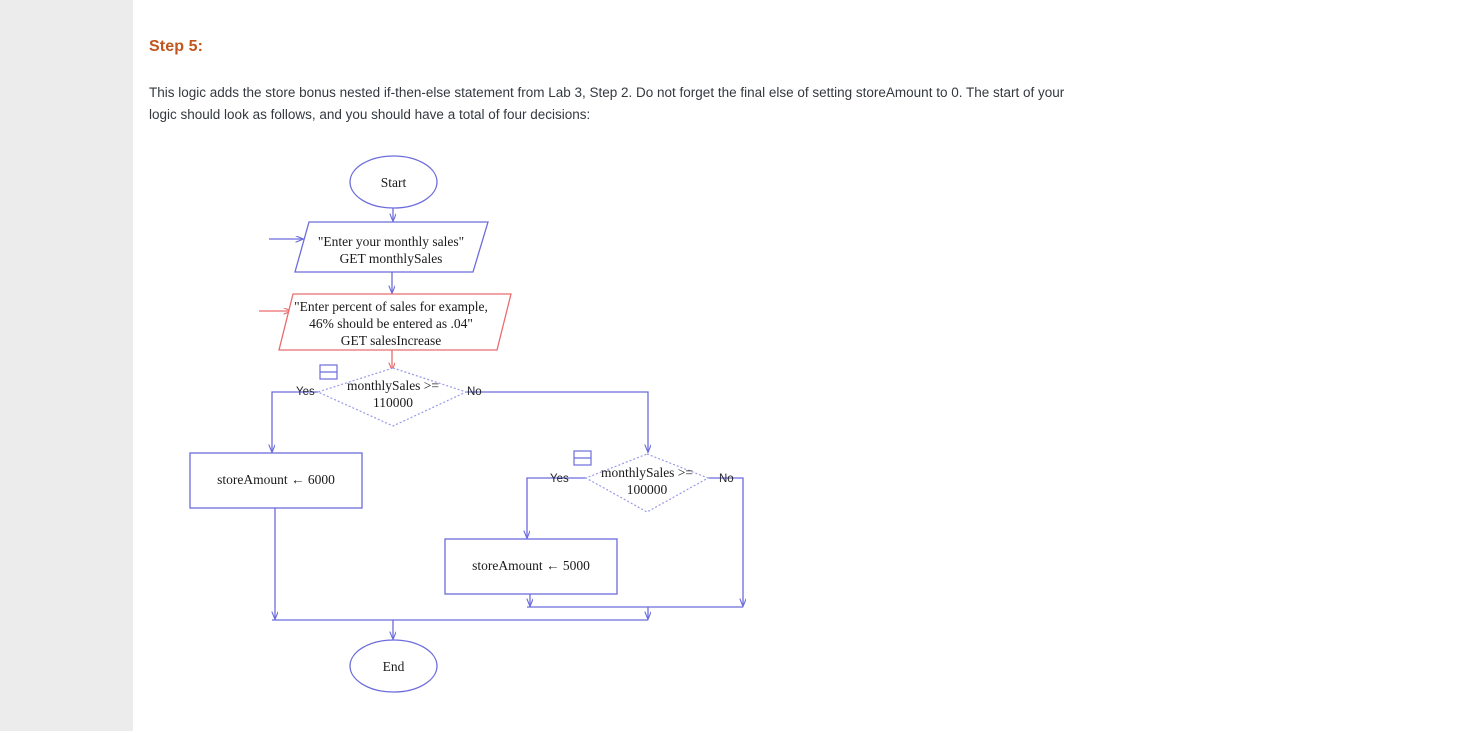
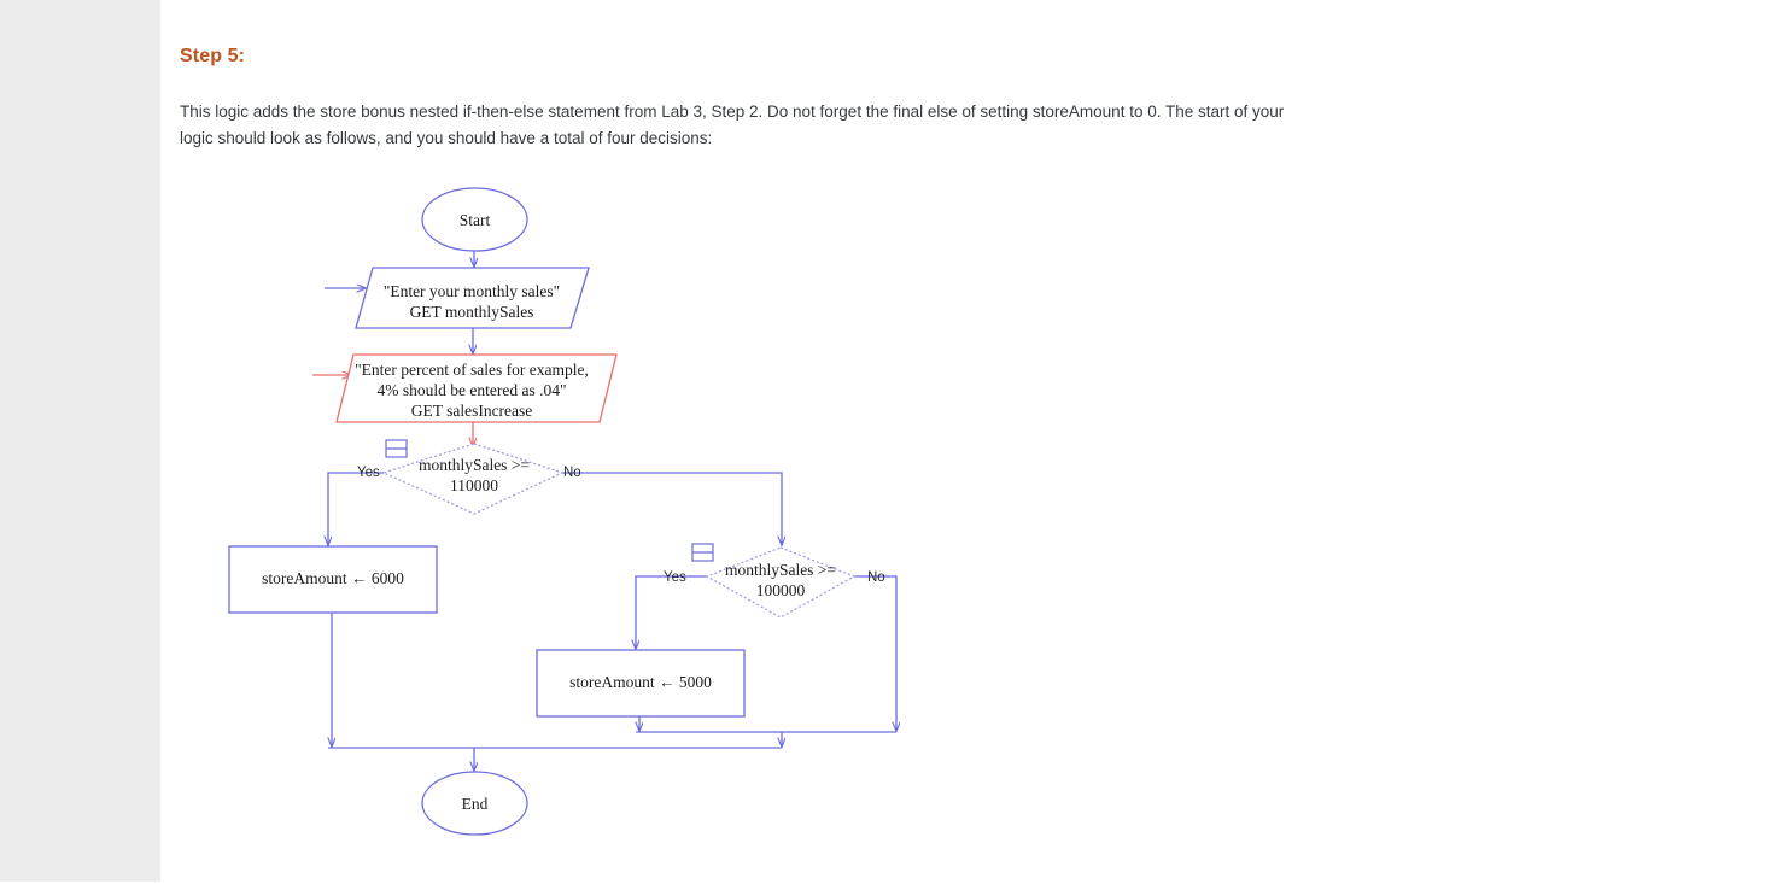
  Step 5:
  This logic adds the store bonus nested if-then-else statement from Lab 3, Step 2. Do not forget the final else of setting storeAmount to 0. The start of your logic should look as follows, and you should have a total of four decisions:
  Start
  "Enter your monthly sales"
  GET monthlySales
  "Enter percent of sales for example,
- 46% should be entered as .04"
+ 4% should be entered as .04"
  GET salesIncrease
  monthlySales >=
  110000
  Yes
  No
  monthlySales >=
  100000
  Yes
  No
  storeAmount ← 6000
  storeAmount ← 5000
  End
